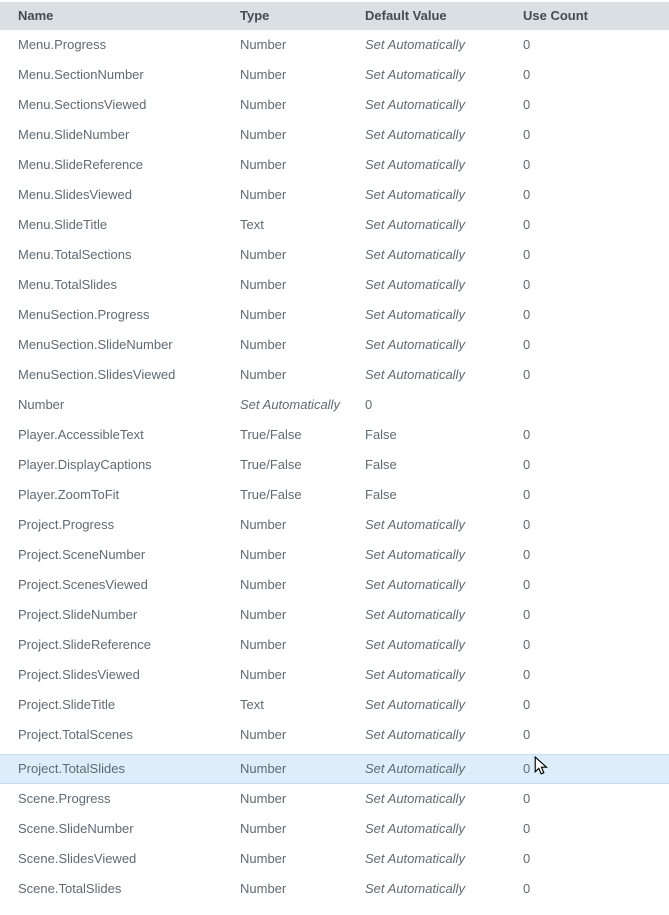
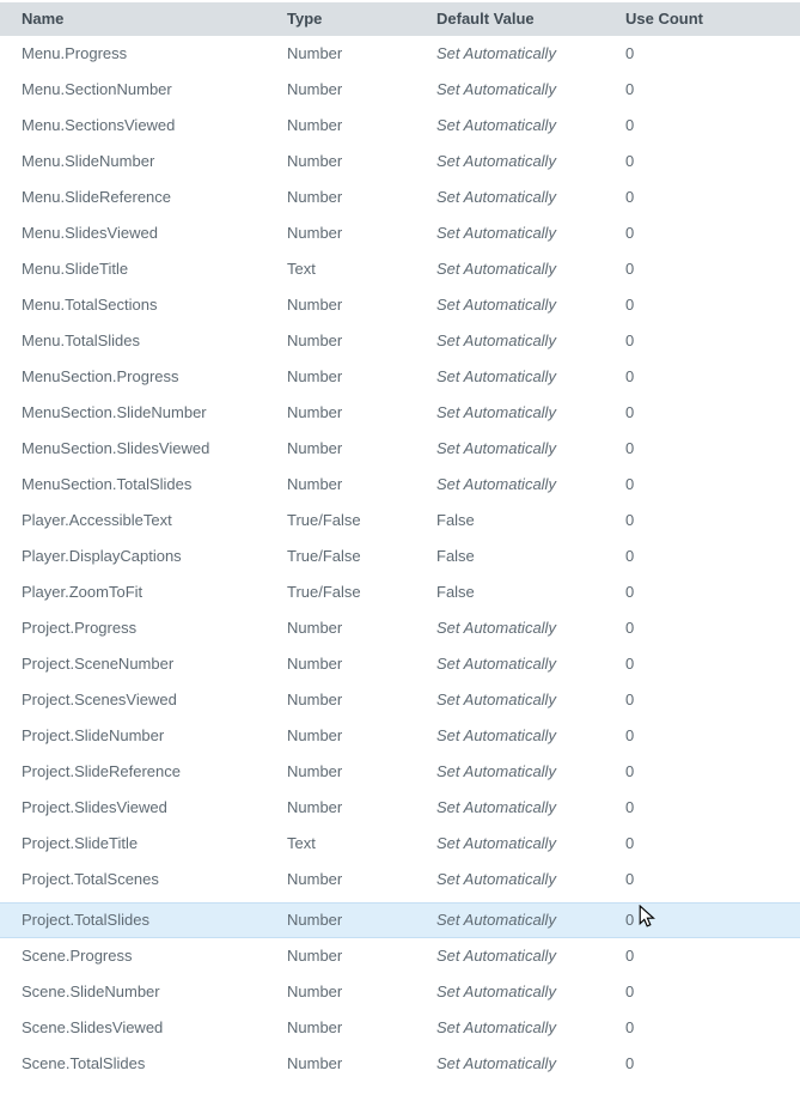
  Name
  Type
  Default Value
  Use Count
  Menu.Progress
  Number
  Set Automatically
  0
  Menu.SectionNumber
  Number
  Set Automatically
  0
  Menu.SectionsViewed
  Number
  Set Automatically
  0
  Menu.SlideNumber
  Number
  Set Automatically
  0
  Menu.SlideReference
  Number
  Set Automatically
  0
  Menu.SlidesViewed
  Number
  Set Automatically
  0
  Menu.SlideTitle
  Text
  Set Automatically
  0
  Menu.TotalSections
  Number
  Set Automatically
  0
  Menu.TotalSlides
  Number
  Set Automatically
  0
  MenuSection.Progress
  Number
  Set Automatically
  0
  MenuSection.SlideNumber
  Number
  Set Automatically
  0
  MenuSection.SlidesViewed
  Number
  Set Automatically
  0
+ MenuSection.TotalSlides
  Number
  Set Automatically
  0
  Player.AccessibleText
  True/False
  False
  0
  Player.DisplayCaptions
  True/False
  False
  0
  Player.ZoomToFit
  True/False
  False
  0
  Project.Progress
  Number
  Set Automatically
  0
  Project.SceneNumber
  Number
  Set Automatically
  0
  Project.ScenesViewed
  Number
  Set Automatically
  0
  Project.SlideNumber
  Number
  Set Automatically
  0
  Project.SlideReference
  Number
  Set Automatically
  0
  Project.SlidesViewed
  Number
  Set Automatically
  0
  Project.SlideTitle
  Text
  Set Automatically
  0
  Project.TotalScenes
  Number
  Set Automatically
  0
  Project.TotalSlides
  Number
  Set Automatically
  0
  Scene.Progress
  Number
  Set Automatically
  0
  Scene.SlideNumber
  Number
  Set Automatically
  0
  Scene.SlidesViewed
  Number
  Set Automatically
  0
  Scene.TotalSlides
  Number
  Set Automatically
  0
